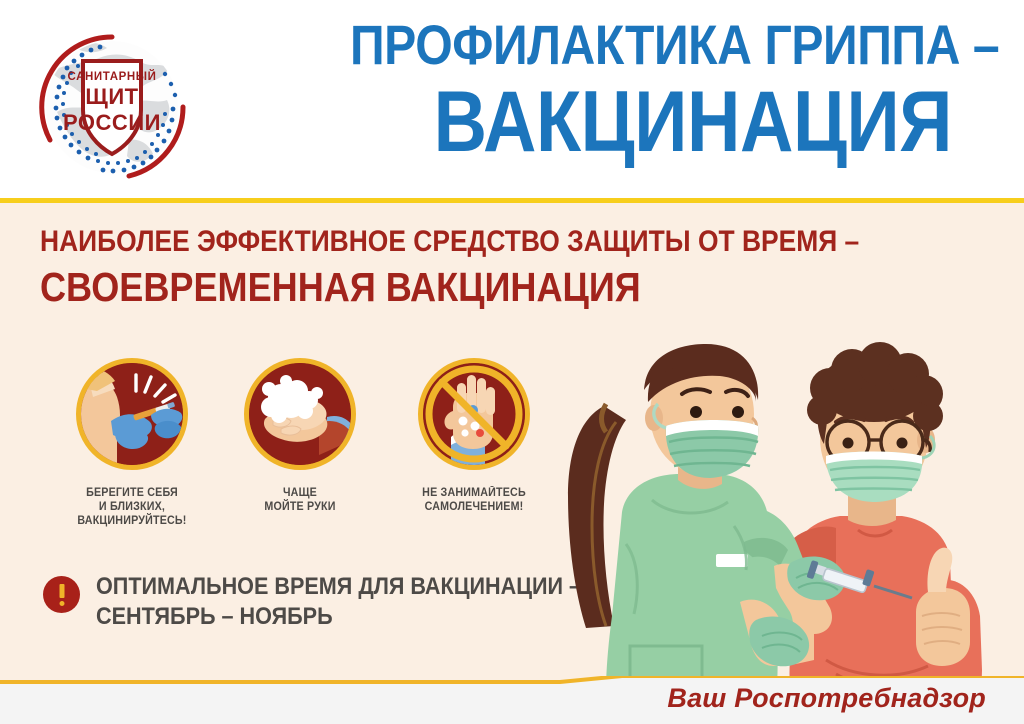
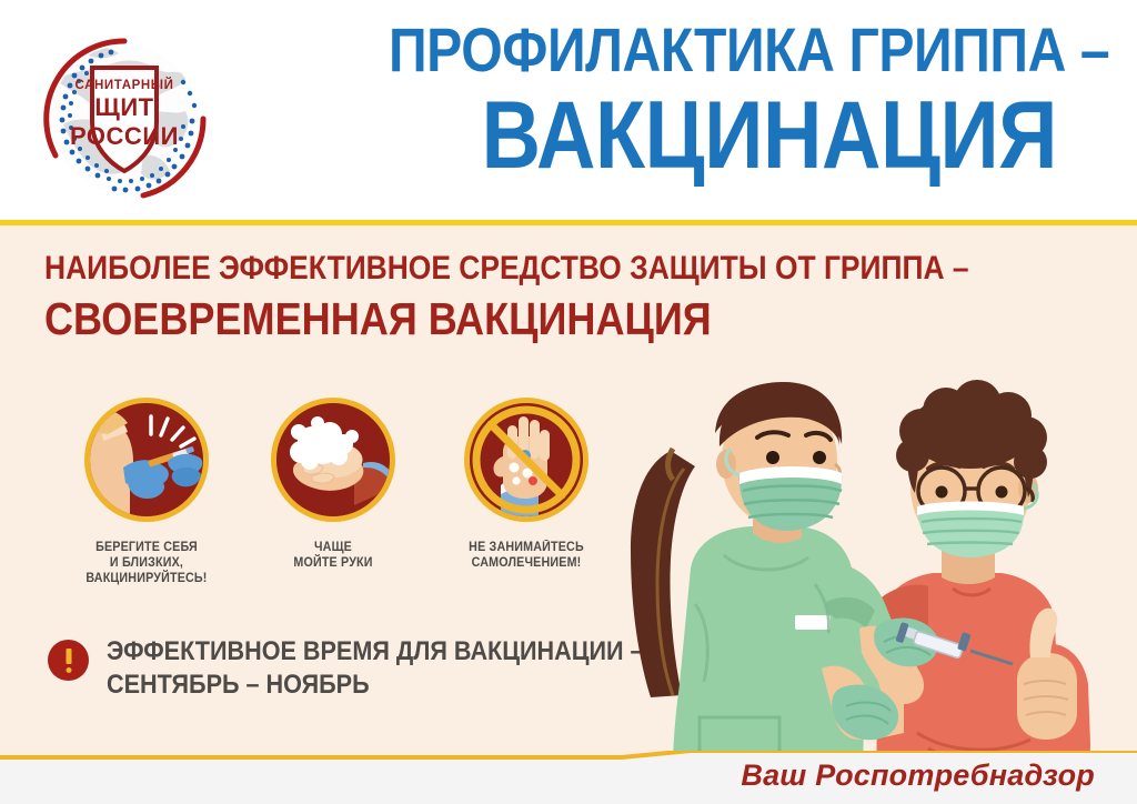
  САНИТАРНЫЙ
  ЩИТ
  РОССИИ
  ПРОФИЛАКТИКА ГРИППА –
  ВАКЦИНАЦИЯ
- НАИБОЛЕЕ ЭФФЕКТИВНОЕ СРЕДСТВО ЗАЩИТЫ ОТ ВРЕМЯ –
+ НАИБОЛЕЕ ЭФФЕКТИВНОЕ СРЕДСТВО ЗАЩИТЫ ОТ ГРИППА –
  СВОЕВРЕМЕННАЯ ВАКЦИНАЦИЯ
  БЕРЕГИТЕ СЕБЯ
  И БЛИЗКИХ,
  ВАКЦИНИРУЙТЕСЬ!
  ЧАЩЕ
  МОЙТЕ РУКИ
  НЕ ЗАНИМАЙТЕСЬ
  САМОЛЕЧЕНИЕМ!
- ОПТИМАЛЬНОЕ ВРЕМЯ ДЛЯ ВАКЦИНАЦИИ –
+ ЭФФЕКТИВНОЕ ВРЕМЯ ДЛЯ ВАКЦИНАЦИИ –
  СЕНТЯБРЬ – НОЯБРЬ
  Ваш Роспотребнадзор
